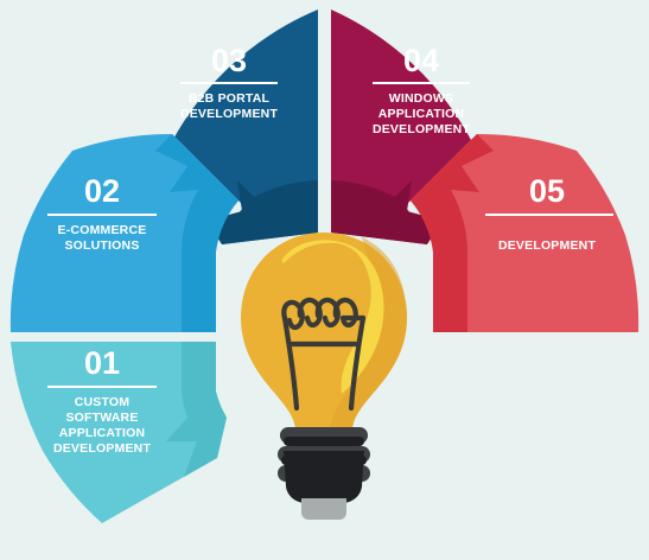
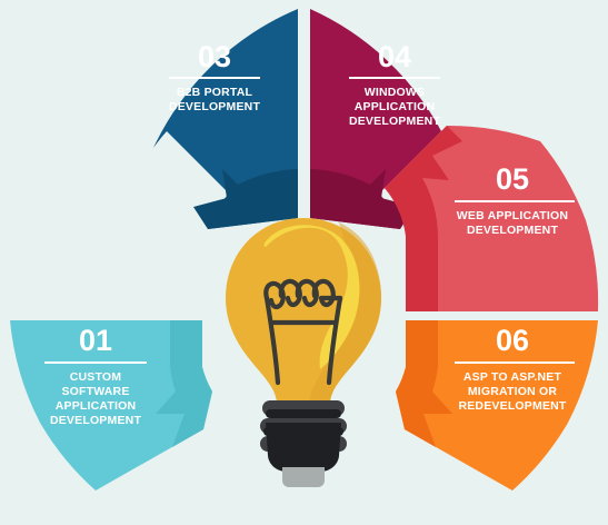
  03
  B2B PORTAL
  DEVELOPMENT
  04
  WINDOWS
  APPLICATION
  DEVELOPMENT
- 02
- E-COMMERCE
- SOLUTIONS
  05
+ WEB APPLICATION
  DEVELOPMENT
  01
  CUSTOM
  SOFTWARE
  APPLICATION
  DEVELOPMENT
+ 06
+ ASP TO ASP.NET
+ MIGRATION OR
+ REDEVELOPMENT
